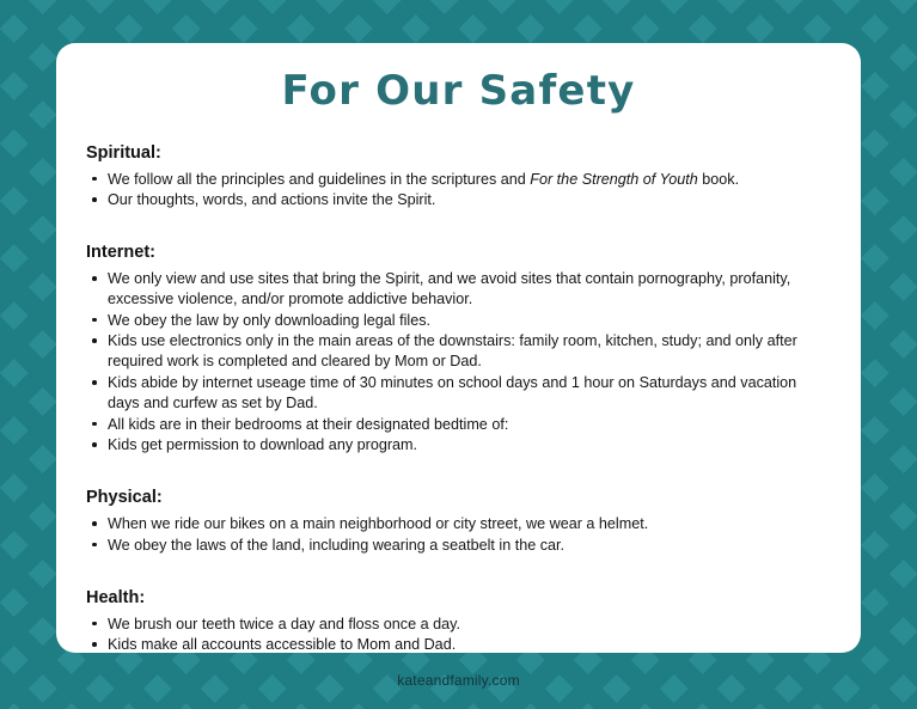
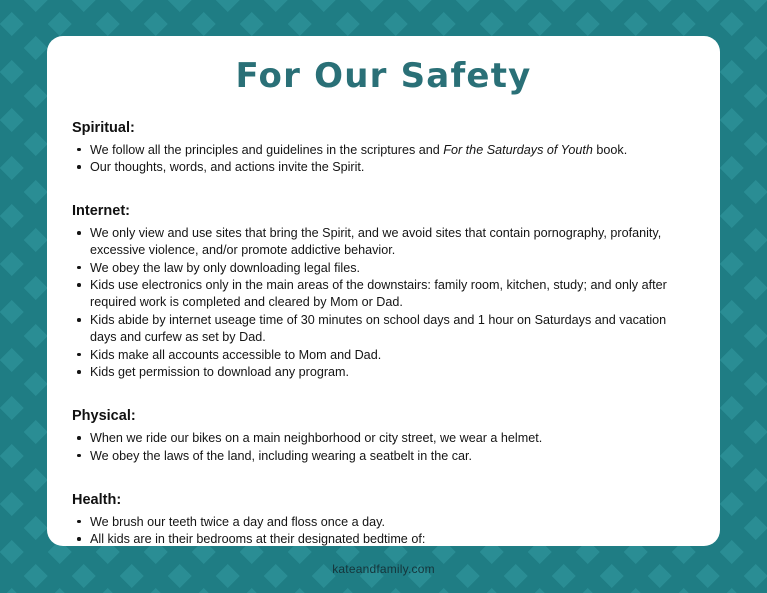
  For Our Safety
  Spiritual:
- We follow all the principles and guidelines in the scriptures and For the Strength of Youth book.
+ We follow all the principles and guidelines in the scriptures and For the Saturdays of Youth book.
  Our thoughts, words, and actions invite the Spirit.
  Internet:
  We only view and use sites that bring the Spirit, and we avoid sites that contain pornography, profanity, excessive violence, and/or promote addictive behavior.
  We obey the law by only downloading legal files.
  Kids use electronics only in the main areas of the downstairs: family room, kitchen, study; and only after required work is completed and cleared by Mom or Dad.
  Kids abide by internet useage time of 30 minutes on school days and 1 hour on Saturdays and vacation days and curfew as set by Dad.
- All kids are in their bedrooms at their designated bedtime of:
+ Kids make all accounts accessible to Mom and Dad.
  Kids get permission to download any program.
  Physical:
  When we ride our bikes on a main neighborhood or city street, we wear a helmet.
  We obey the laws of the land, including wearing a seatbelt in the car.
  Health:
  We brush our teeth twice a day and floss once a day.
- Kids make all accounts accessible to Mom and Dad.
+ All kids are in their bedrooms at their designated bedtime of:
  kateandfamily.com
